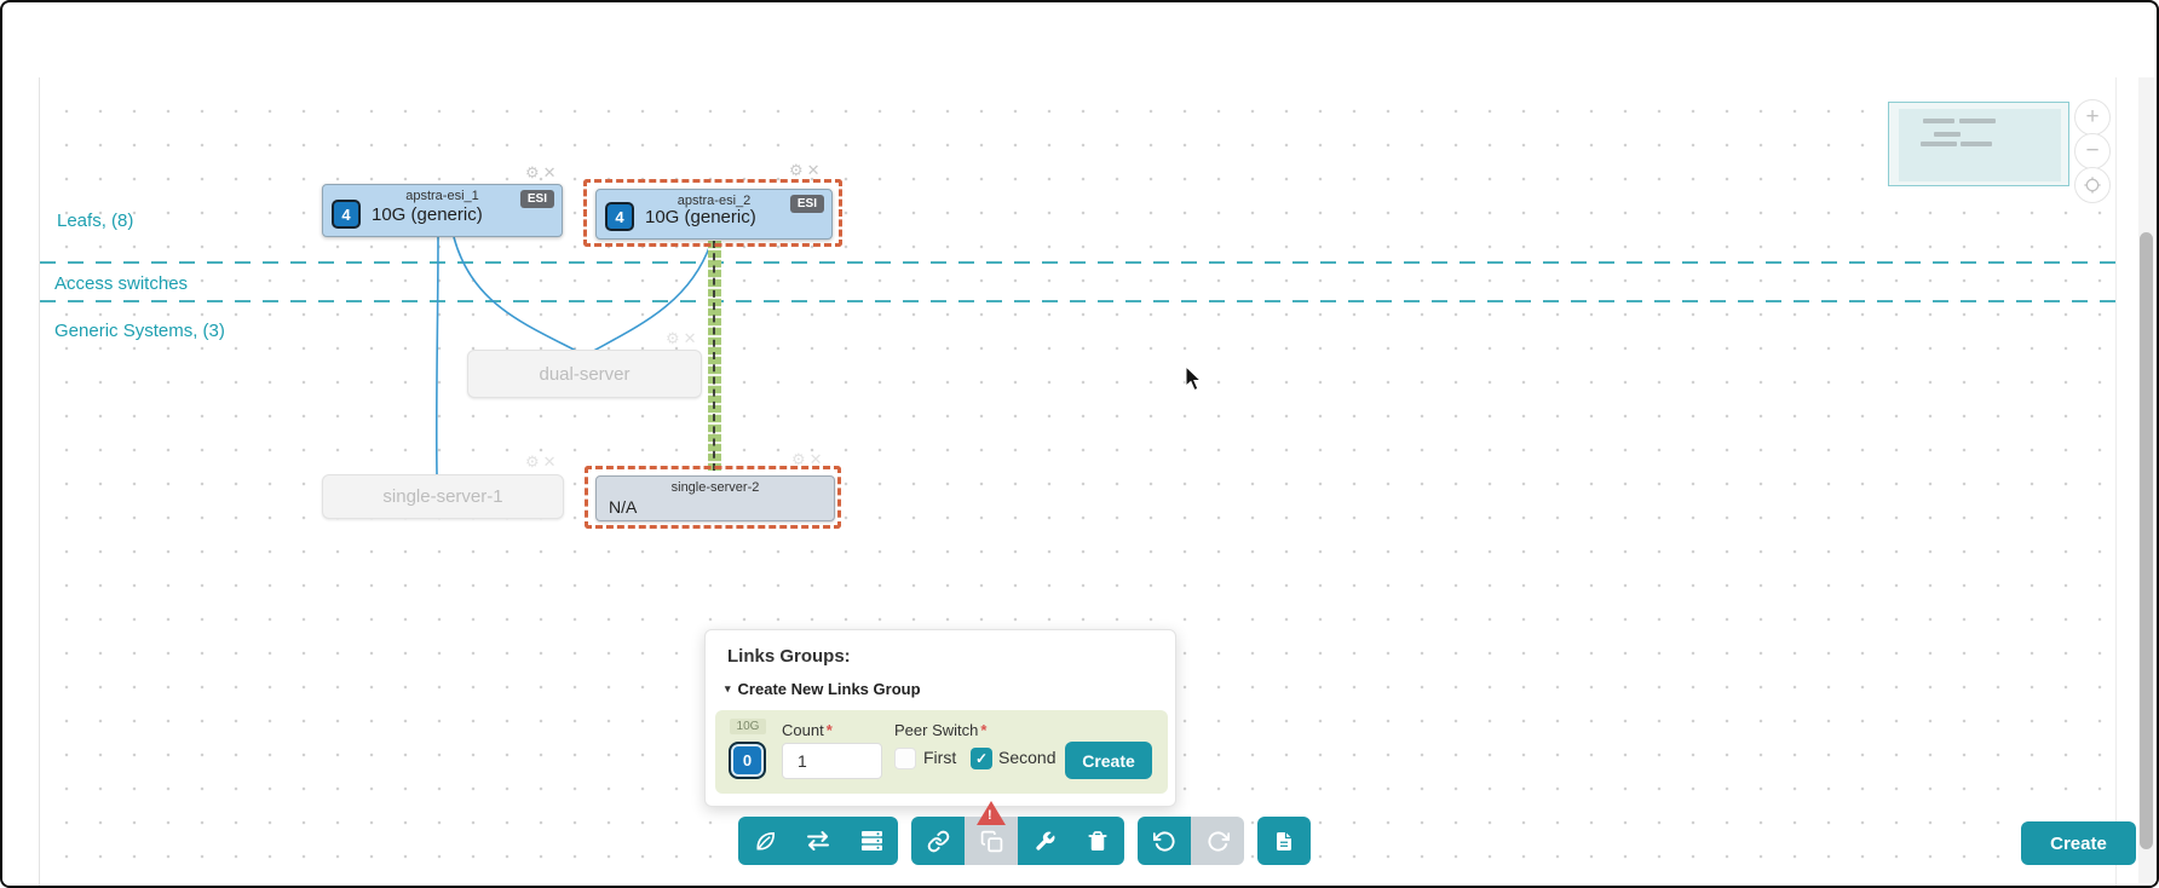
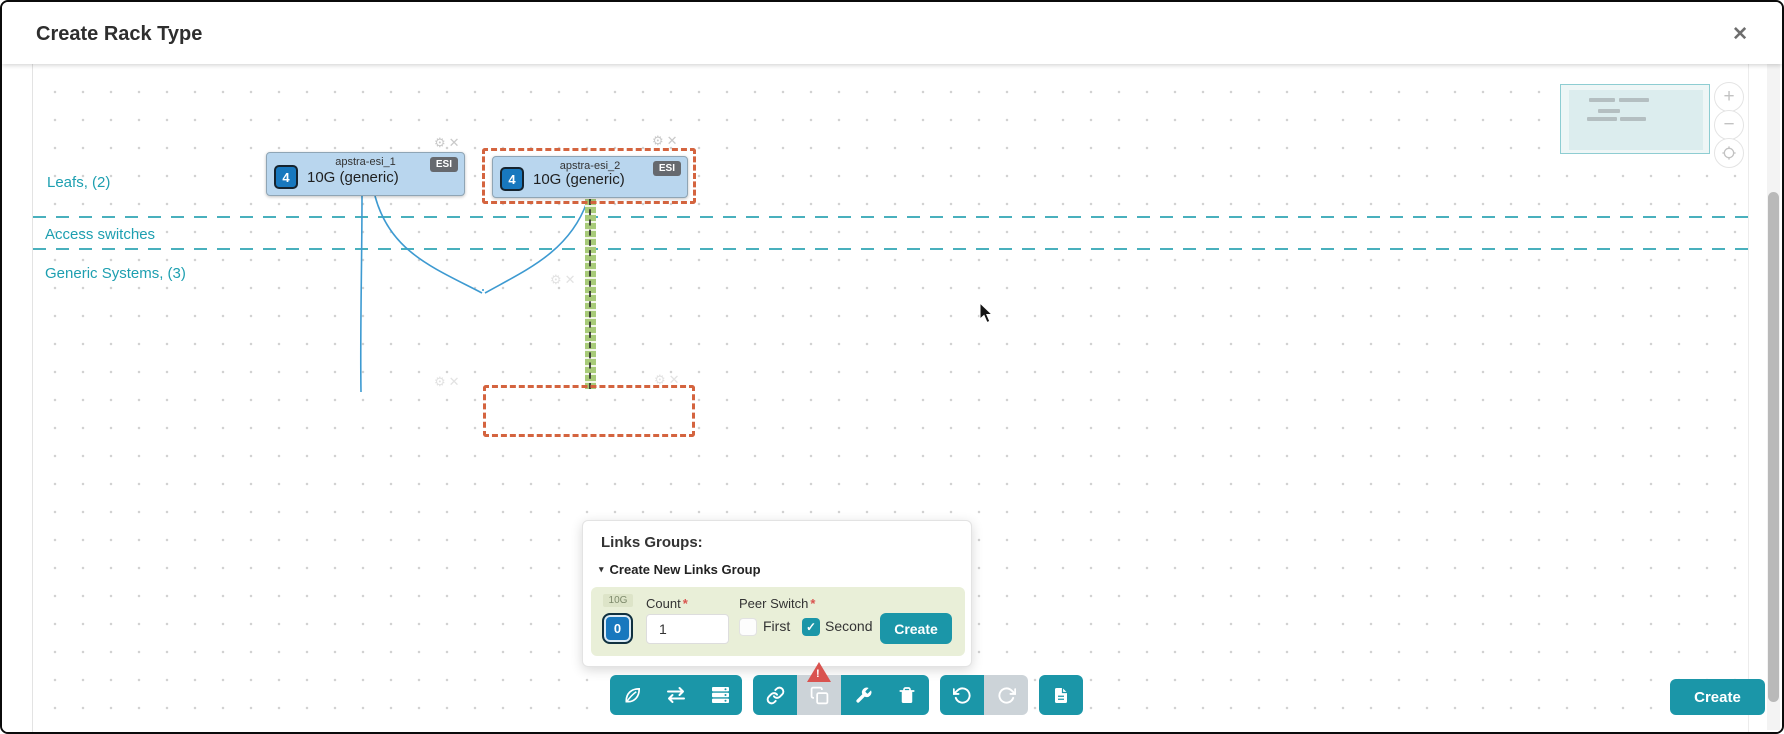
- Leafs, (8)
+ Leafs, (2)
  Access switches
  Generic Systems, (3)
  ⚙✕
  ⚙✕
  ⚙✕
  ⚙✕
  ⚙✕
  apstra-esi_1
  ESI
  4
  10G (generic)
  apstra-esi_2
  ESI
  4
  10G (generic)
- dual-server
- single-server-1
- single-server-2
- N/A
  Links Groups:
  ▾ Create New Links Group
  10G
  0
  Count *
  1
  Peer Switch *
  First
  ✓
  Second
  Create
  !
  Create
  +
  −
+ Create Rack Type
+ ✕
